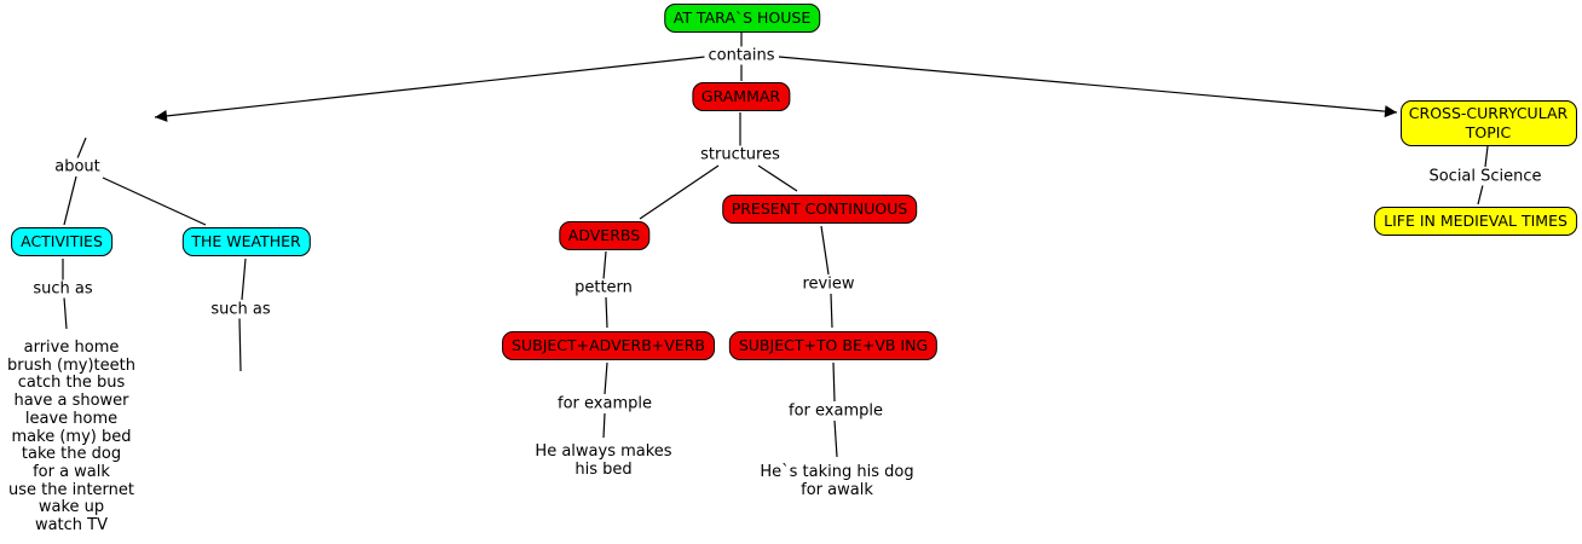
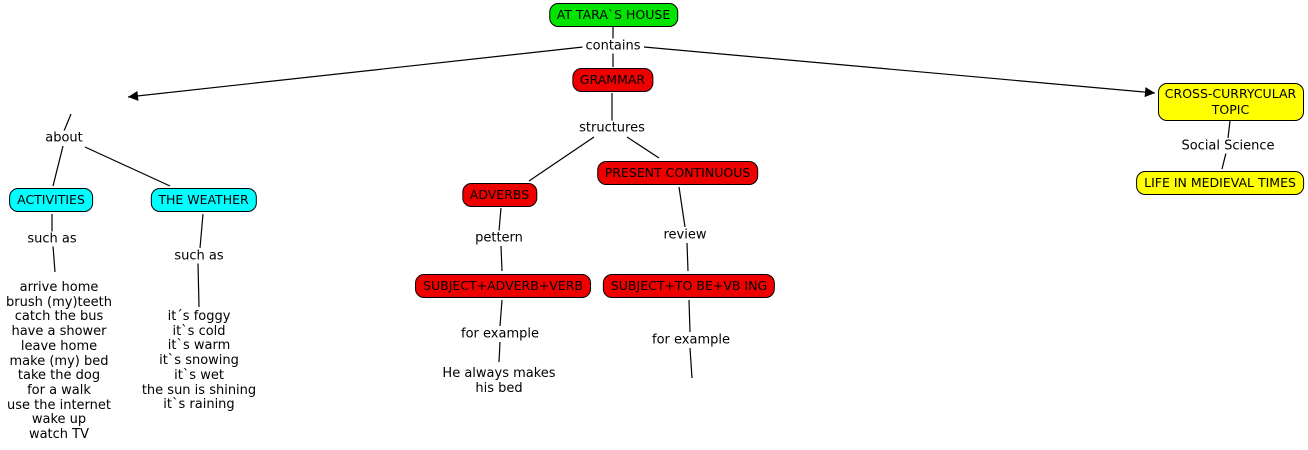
  AT TARA`S HOUSE
  GRAMMAR
  CROSS-CURRYCULAR TOPIC
  ACTIVITIES
  THE WEATHER
  ADVERBS
  PRESENT CONTINUOUS
  SUBJECT+ADVERB+VERB
  SUBJECT+TO BE+VB ING
  LIFE IN MEDIEVAL TIMES
  contains
  about
  such as
  such as
  structures
  pettern
  review
  for example
  for example
  Social Science
  arrive home
  brush (my)teeth
  catch the bus
  have a shower
  leave home
  make (my) bed
  take the dog
  for a walk
  use the internet
  wake up
  watch TV
+ it´s foggy
+ it`s cold
+ it`s warm
+ it`s snowing
+ it`s wet
+ the sun is shining
+ it`s raining
  He always makes
  his bed
- He`s taking his dog
- for awalk
